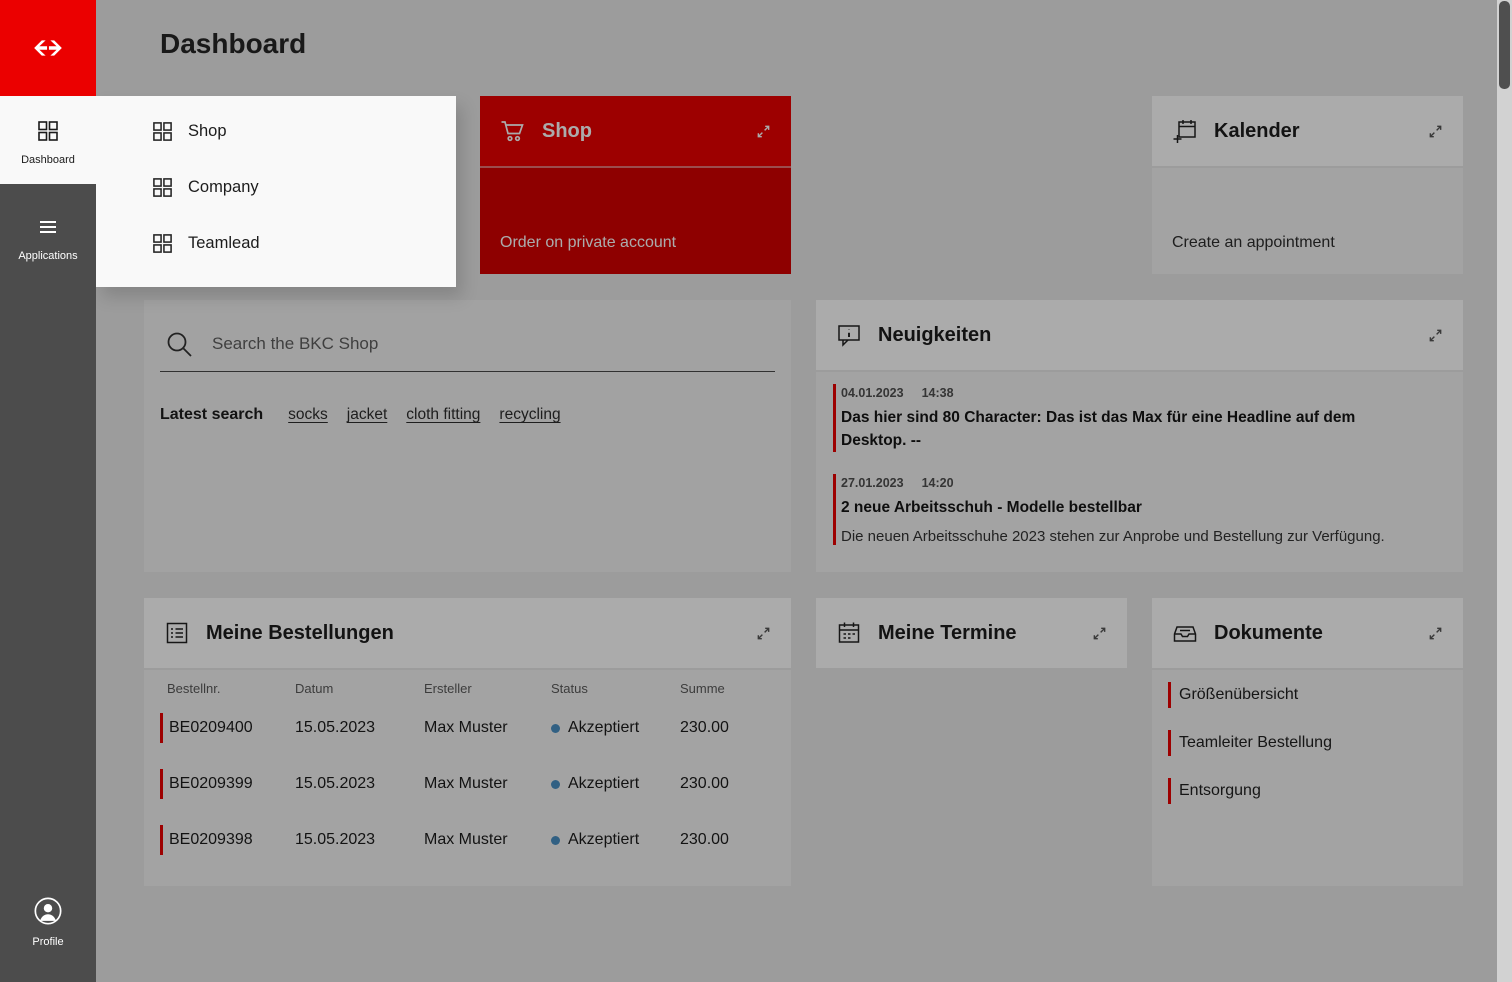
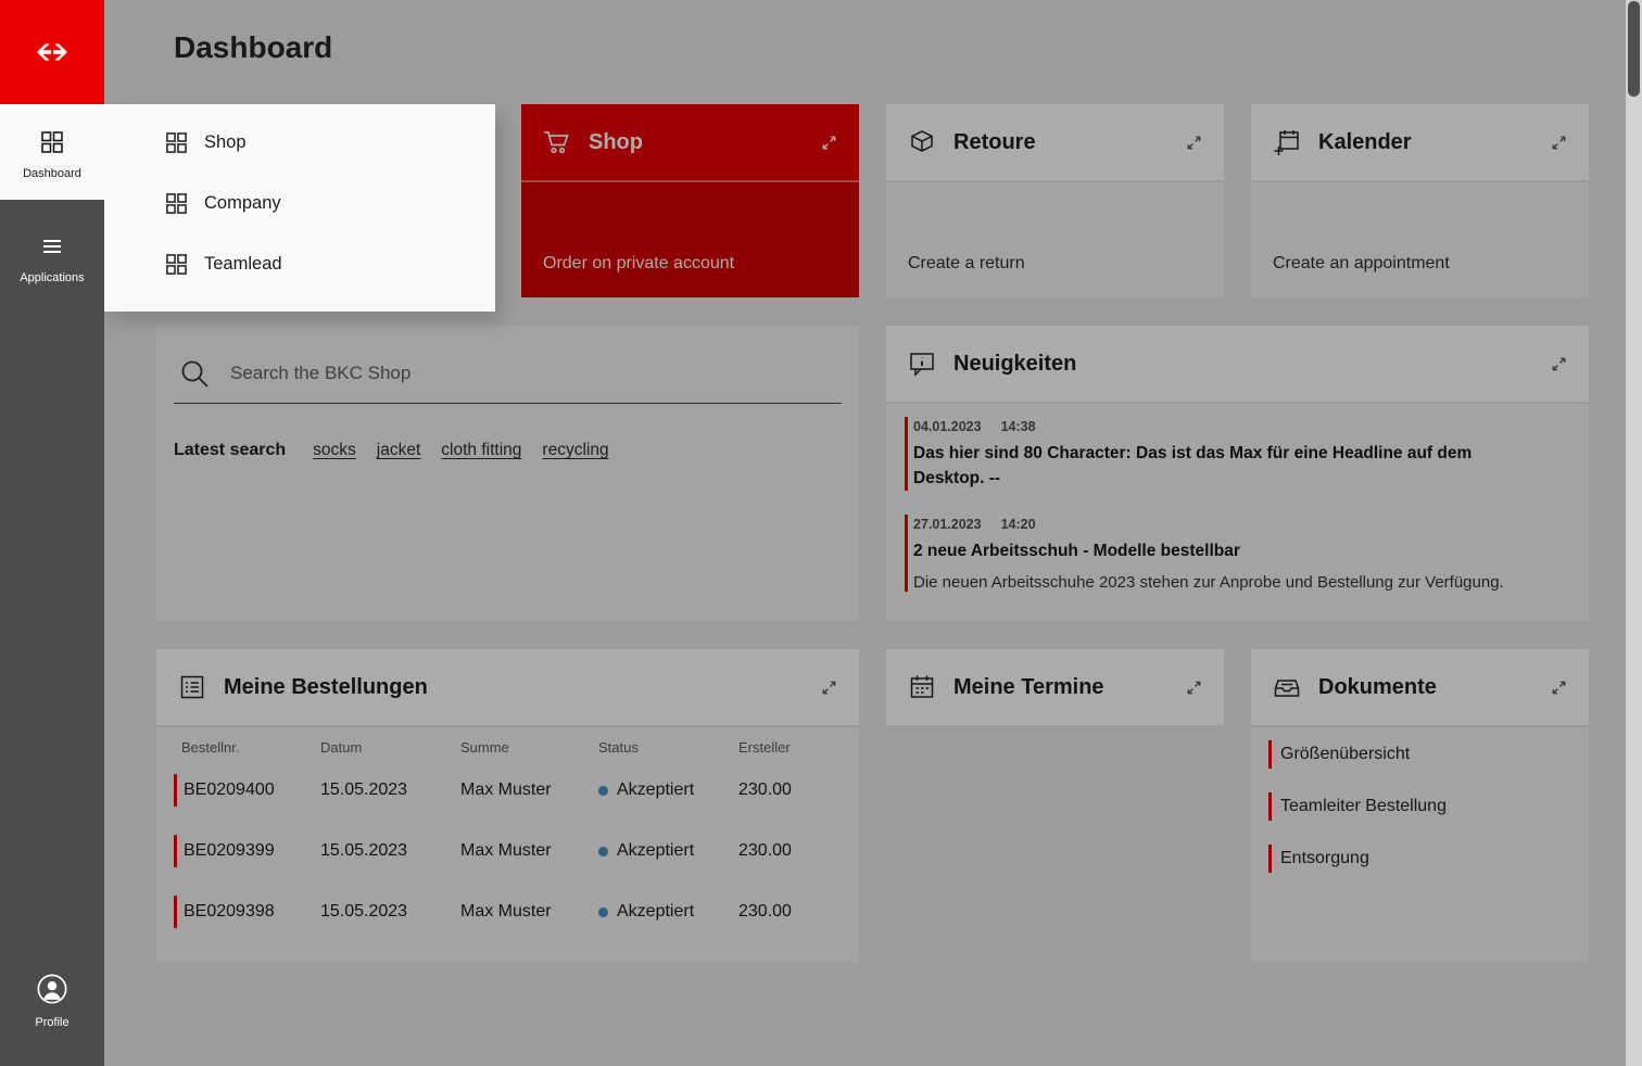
  Dashboard
  Shop
  Order on private account
+ Retoure
+ Create a return
  Kalender
  Create an appointment
  Search the BKC Shop
  Latest search
  socks
  jacket
  cloth fitting
  recycling
  Neuigkeiten
  04.01.2023
  14:38
  Das hier sind 80 Character: Das ist das Max für eine Headline auf dem Desktop. --
  27.01.2023
  14:20
  2 neue Arbeitsschuh - Modelle bestellbar
  Die neuen Arbeitsschuhe 2023 stehen zur Anprobe und Bestellung zur Verfügung.
  Meine Bestellungen
  Bestellnr.
  Datum
- Ersteller
+ Summe
  Status
- Summe
+ Ersteller
  BE0209400
  15.05.2023
  Max Muster
  Akzeptiert
  230.00
  BE0209399
  15.05.2023
  Max Muster
  Akzeptiert
  230.00
  BE0209398
  15.05.2023
  Max Muster
  Akzeptiert
  230.00
  Meine Termine
  Dokumente
  Größenübersicht
  Teamleiter Bestellung
  Entsorgung
  Dashboard
  Applications
  Profile
  Shop
  Company
  Teamlead
